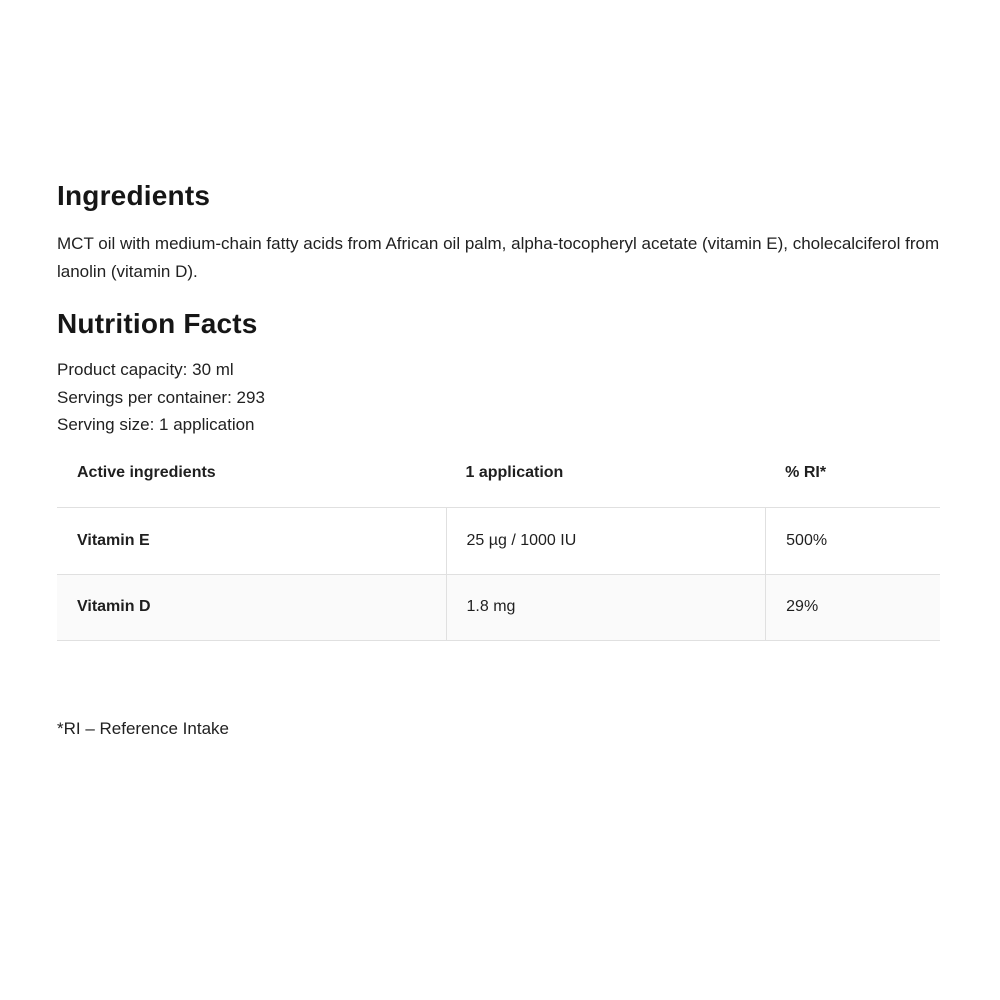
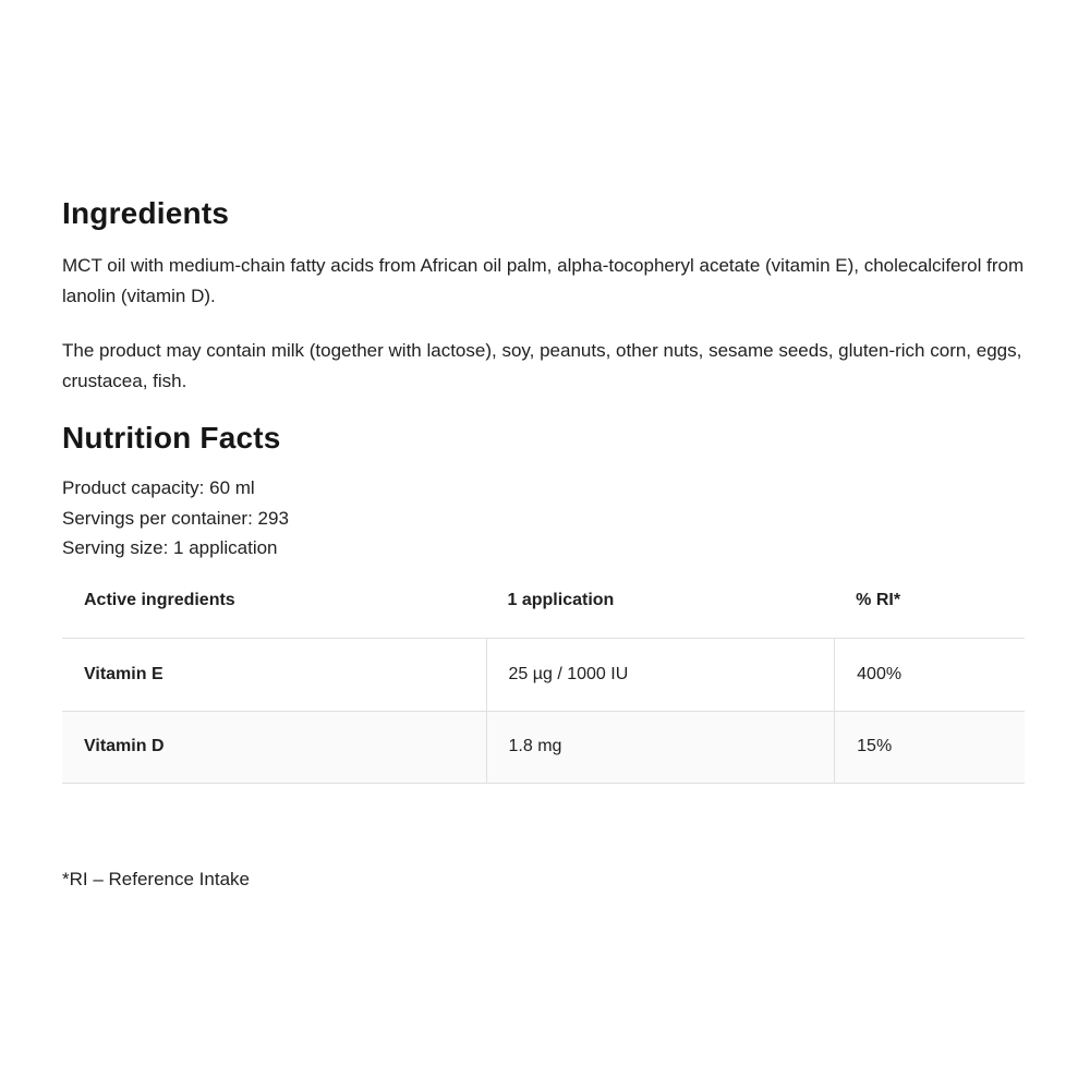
  Ingredients
  MCT oil with medium-chain fatty acids from African oil palm, alpha-tocopheryl acetate (vitamin E), cholecalciferol from lanolin (vitamin D).
+ The product may contain milk (together with lactose), soy, peanuts, other nuts, sesame seeds, gluten-rich corn, eggs, crustacea, fish.
  Nutrition Facts
- Product capacity: 30 ml
+ Product capacity: 60 ml
  Servings per container: 293
  Serving size: 1 application
  Active ingredients
  1 application
  % RI*
  Vitamin E
  25 µg / 1000 IU
- 500%
+ 400%
  Vitamin D
  1.8 mg
- 29%
+ 15%
  *RI – Reference Intake
